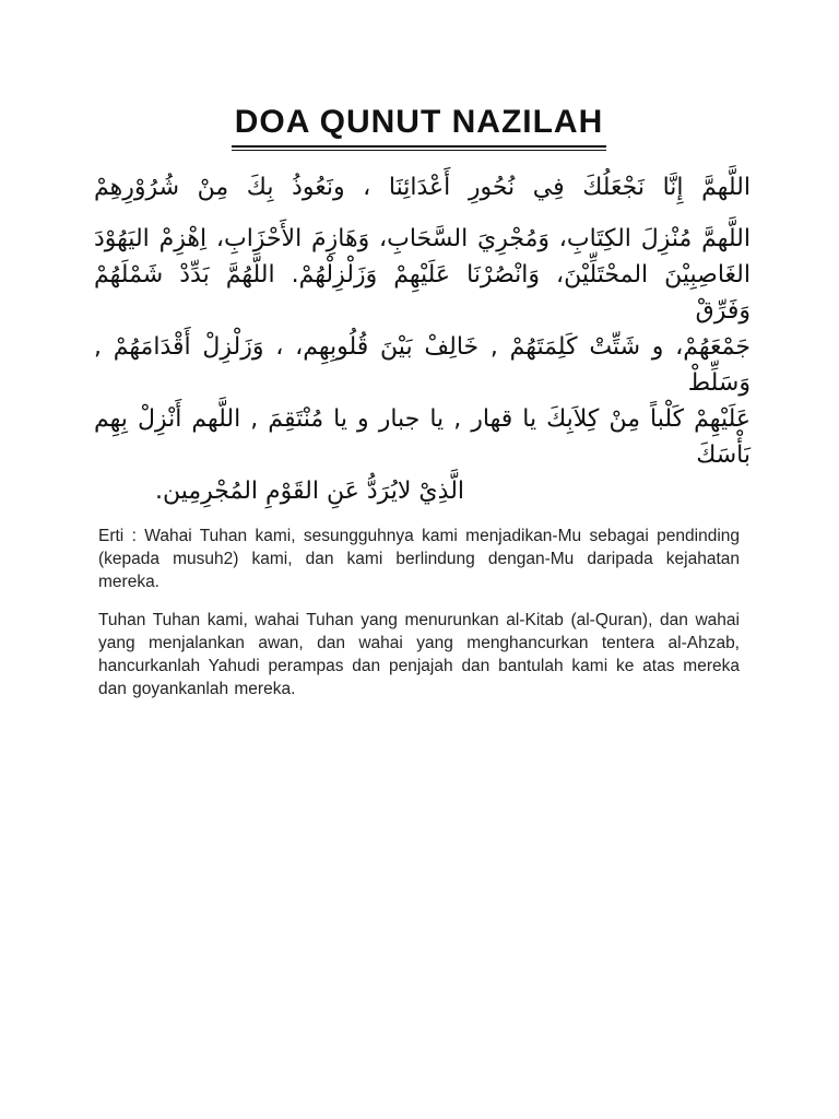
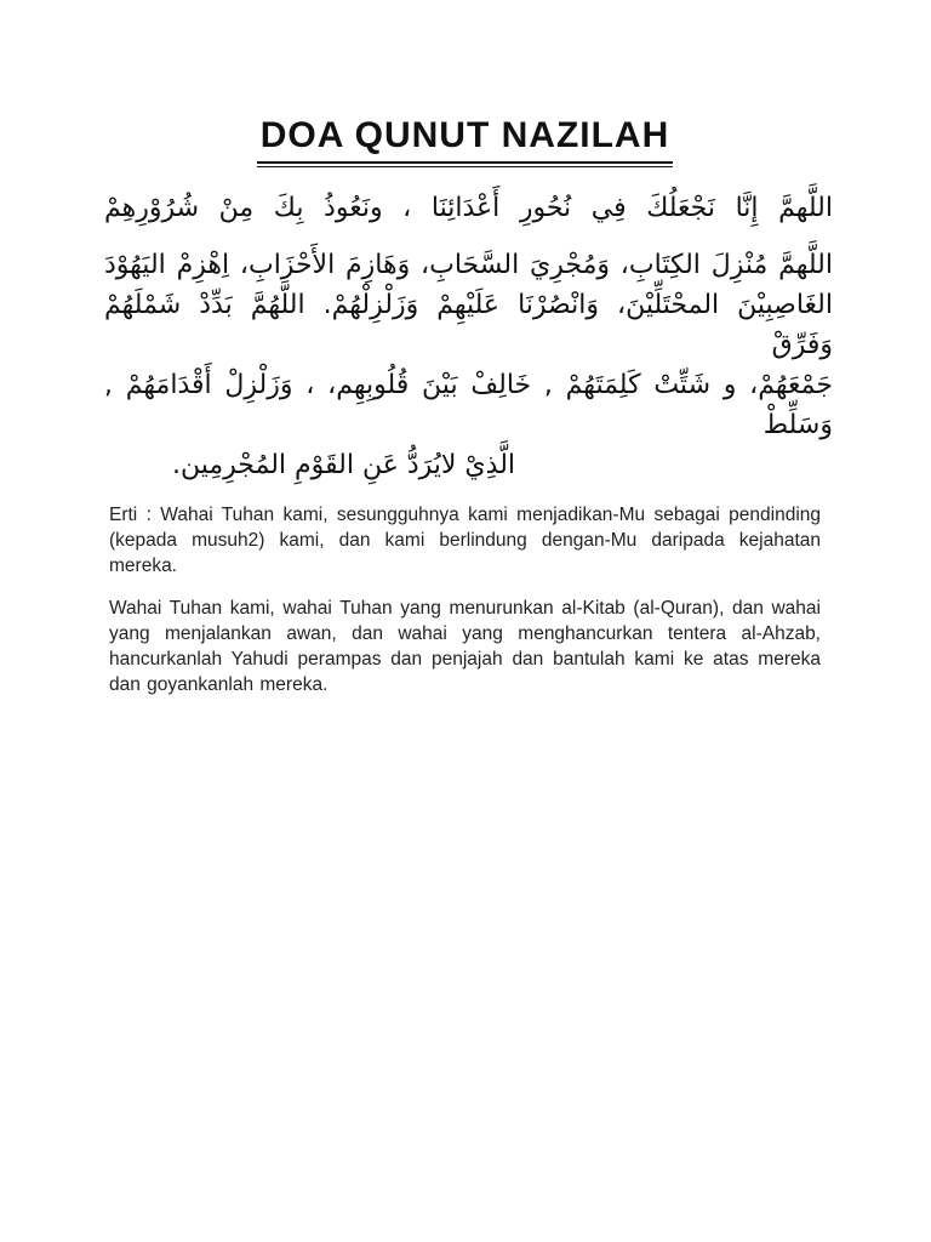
  DOA QUNUT NAZILAH
  اللَّهمَّ إِنَّا نَجْعَلُكَ فِي نُحُورِ أَعْدَائِنَا ، ونَعُوذُ بِكَ مِنْ شُرُوْرِهِمْ
  اللَّهمَّ مُنْزِلَ الكِتَابِ، وَمُجْرِيَ السَّحَابِ، وَهَازِمَ الأَحْزَابِ، اِهْزِمْ اليَهُوْدَ
  الغَاصِبِيْنَ المحْتَلِّيْنَ، وَانْصُرْنَا عَلَيْهِمْ وَزَلْزِلْهُمْ. اللَّهُمَّ بَدِّدْ شَمْلَهُمْ وَفَرِّقْ
  جَمْعَهُمْ، و شَتِّتْ كَلِمَتَهُمْ , خَالِفْ بَيْنَ قُلُوبِهِم، ، وَزَلْزِلْ أَقْدَامَهُمْ , وَسَلِّطْ
- عَلَيْهِمْ كَلْباً مِنْ كِلاَبِكَ يا قهار , يا جبار و يا مُنْتَقِمَ , اللَّهم أَنْزِلْ بِهِم بَأْسَكَ
  الَّذِيْ لايُرَدُّ عَنِ القَوْمِ المُجْرِمِين.
  Erti : Wahai Tuhan kami, sesungguhnya kami menjadikan-Mu sebagai pendinding (kepada musuh2) kami, dan kami berlindung dengan-Mu daripada kejahatan mereka.
- Tuhan Tuhan kami, wahai Tuhan yang menurunkan al-Kitab (al-Quran), dan wahai yang menjalankan awan, dan wahai yang menghancurkan tentera al-Ahzab, hancurkanlah Yahudi perampas dan penjajah dan bantulah kami ke atas mereka dan goyankanlah mereka.
+ Wahai Tuhan kami, wahai Tuhan yang menurunkan al-Kitab (al-Quran), dan wahai yang menjalankan awan, dan wahai yang menghancurkan tentera al-Ahzab, hancurkanlah Yahudi perampas dan penjajah dan bantulah kami ke atas mereka dan goyankanlah mereka.
